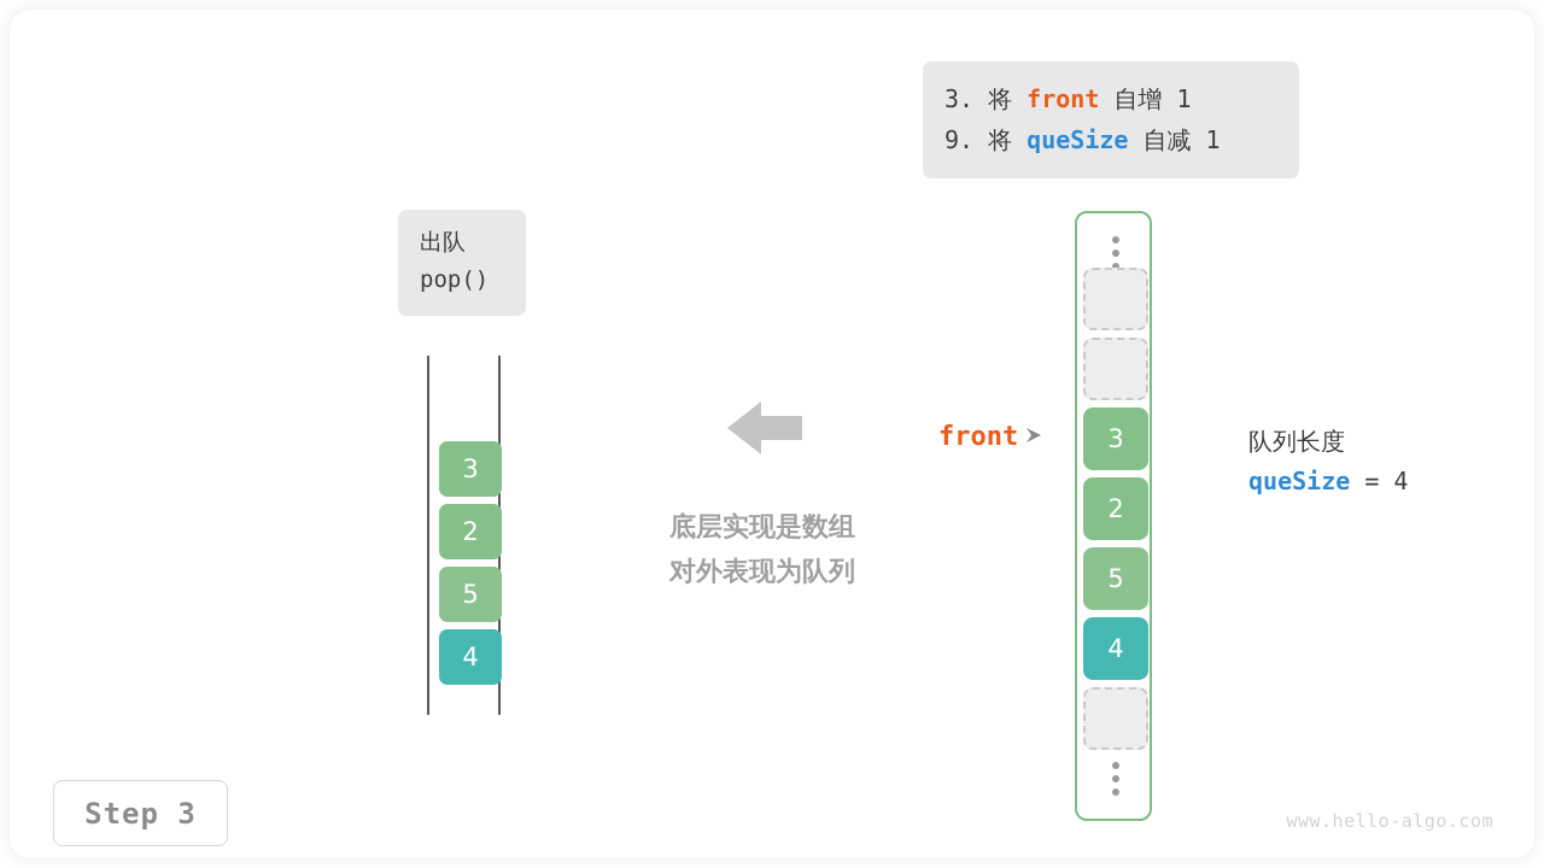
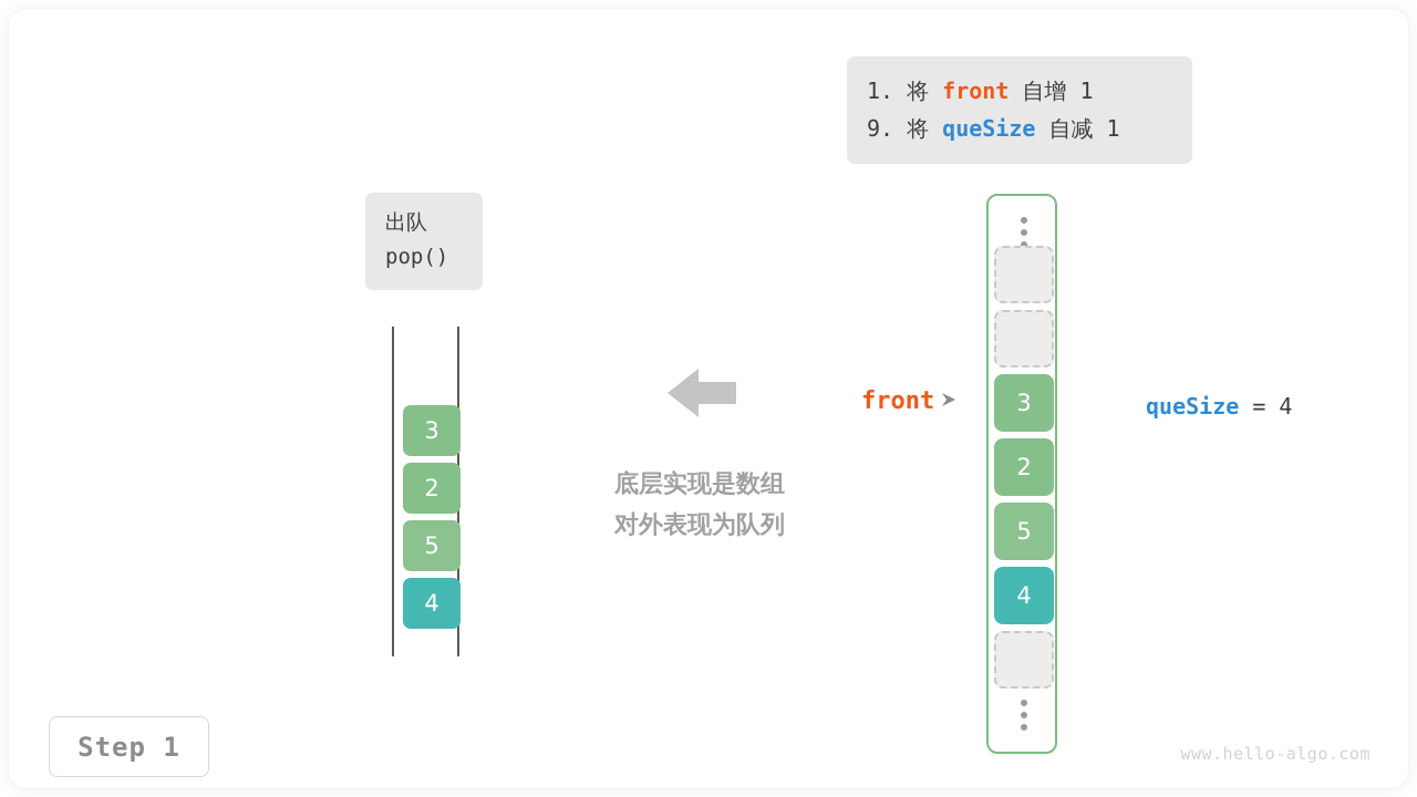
- 3. 将 front 自增 1
+ 1. 将 front 自增 1
  9. 将 queSize 自减 1
  出队
  pop()
  3
  2
  5
  4
  底层实现是数组
  对外表现为队列
  front
  3
  2
  5
  4
- 队列长度
  queSize = 4
- Step 3
+ Step 1
  www.hello-algo.com
